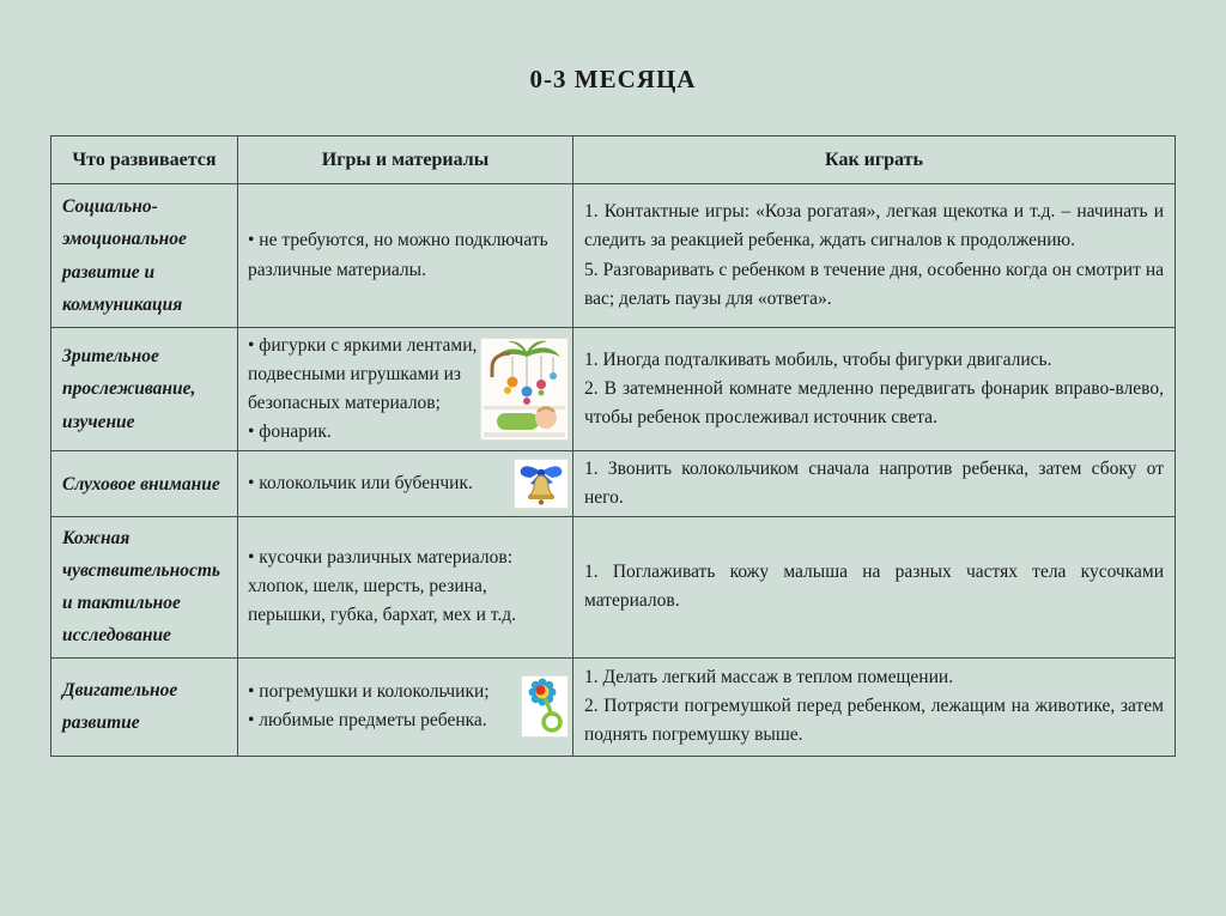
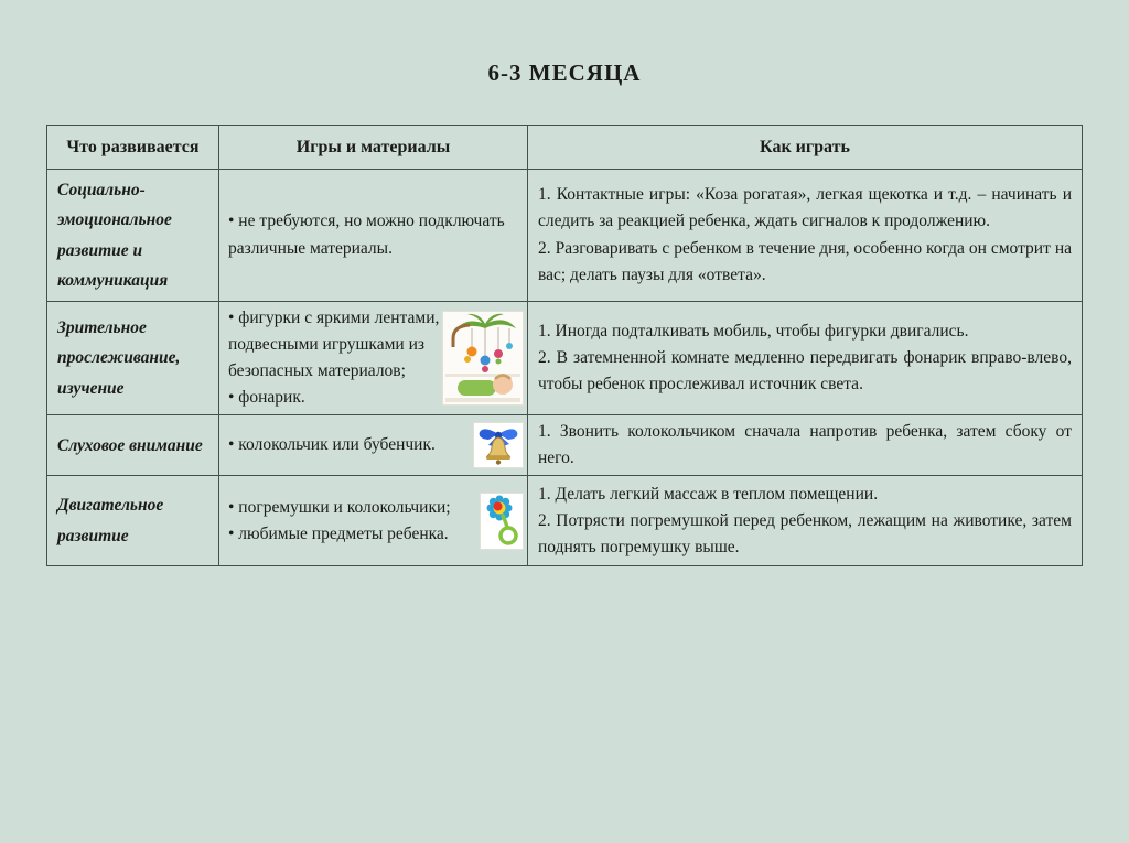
- 0-3 МЕСЯЦА
+ 6-3 МЕСЯЦА
  Что развивается	Игры и материалы	Как играть
- Социально-эмоциональное развитие и коммуникация	• не требуются, но можно подключать различные материалы.	1. Контактные игры: «Коза рогатая», легкая щекотка и т.д. – начинать и следить за реакцией ребенка, ждать сигналов к продолжению.5. Разговаривать с ребенком в течение дня, особенно когда он смотрит на вас; делать паузы для «ответа».
+ Социально-эмоциональное развитие и коммуникация	• не требуются, но можно подключать различные материалы.	1. Контактные игры: «Коза рогатая», легкая щекотка и т.д. – начинать и следить за реакцией ребенка, ждать сигналов к продолжению.2. Разговаривать с ребенком в течение дня, особенно когда он смотрит на вас; делать паузы для «ответа».
  Зрительное прослеживание, изучение	• фигурки с яркими лентами, подвесными игрушками из безопасных материалов;• фонарик.	1. Иногда подталкивать мобиль, чтобы фигурки двигались.2. В затемненной комнате медленно передвигать фонарик вправо-влево, чтобы ребенок прослеживал источник света.
  Слуховое внимание	• колокольчик или бубенчик.	1. Звонить колокольчиком сначала напротив ребенка, затем сбоку от него.
- Кожная чувствительность и тактильное исследование	• кусочки различных материалов: хлопок, шелк, шерсть, резина, перышки, губка, бархат, мех и т.д.	1. Поглаживать кожу малыша на разных частях тела кусочками материалов.
  Двигательное развитие	• погремушки и колокольчики;• любимые предметы ребенка.	1. Делать легкий массаж в теплом помещении.2. Потрясти погремушкой перед ребенком, лежащим на животике, затем поднять погремушку выше.
